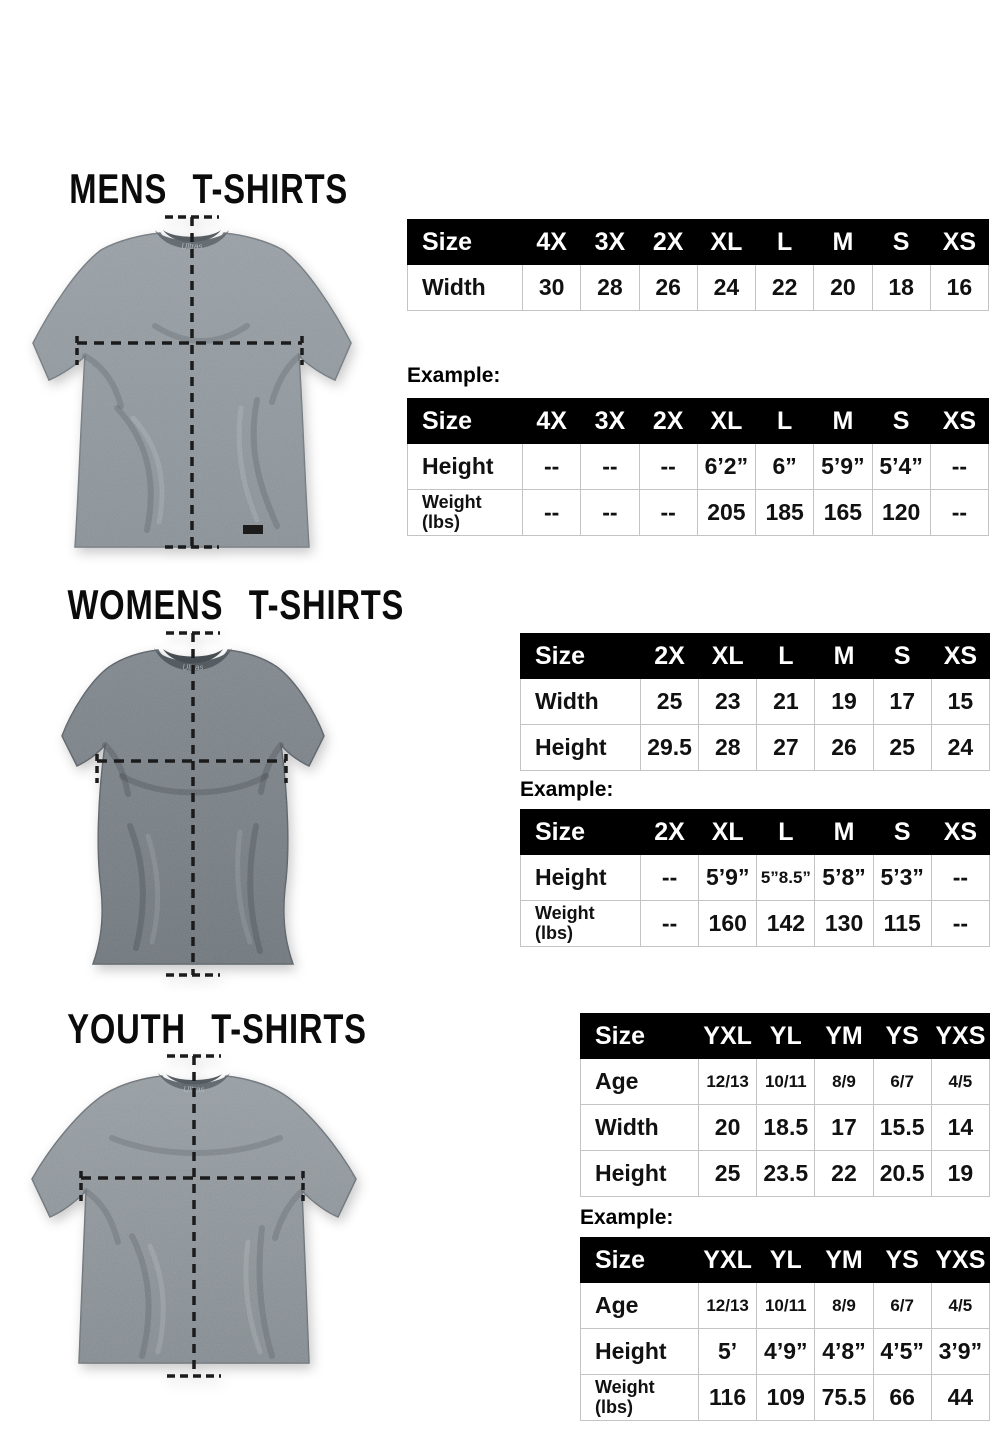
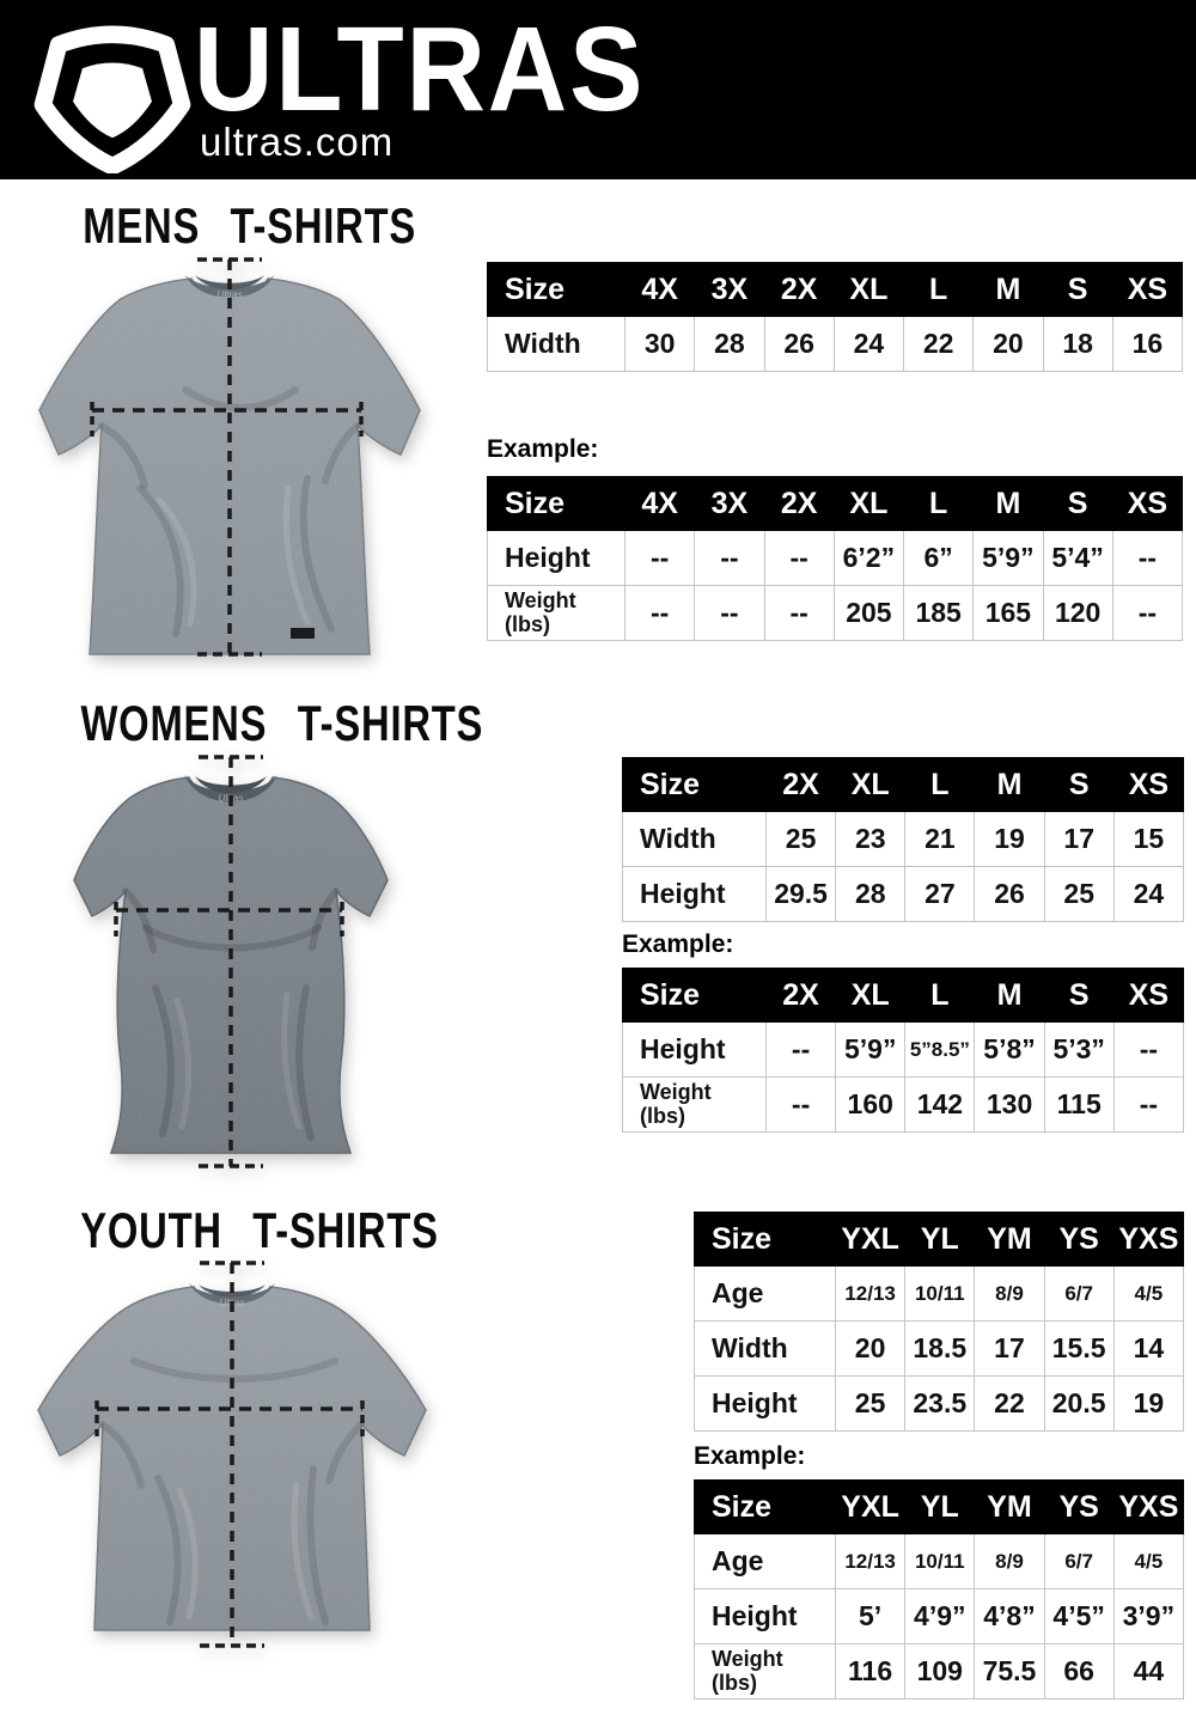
+ ULTRAS
+ ultras.com
  MENS T-SHIRTS
  Ultras
  Size	4X	3X	2X	XL	L	M	S	XS
  Width	30	28	26	24	22	20	18	16
  Example:
  Size	4X	3X	2X	XL	L	M	S	XS
  Height	--	--	--	6’2”	6”	5’9”	5’4”	--
  Weight (lbs)	--	--	--	205	185	165	120	--
  WOMENS T-SHIRTS
  Ultas
  Size	2X	XL	L	M	S	XS
  Width	25	23	21	19	17	15
  Height	29.5	28	27	26	25	24
  Example:
  Size	2X	XL	L	M	S	XS
  Height	--	5’9”	5”8.5”	5’8”	5’3”	--
  Weight (lbs)	--	160	142	130	115	--
  YOUTH T-SHIRTS
  Ultas
  Size	YXL	YL	YM	YS	YXS
  Age	12/13	10/11	8/9	6/7	4/5
  Width	20	18.5	17	15.5	14
  Height	25	23.5	22	20.5	19
  Example:
  Size	YXL	YL	YM	YS	YXS
  Age	12/13	10/11	8/9	6/7	4/5
  Height	5’	4’9”	4’8”	4’5”	3’9”
  Weight (lbs)	116	109	75.5	66	44
